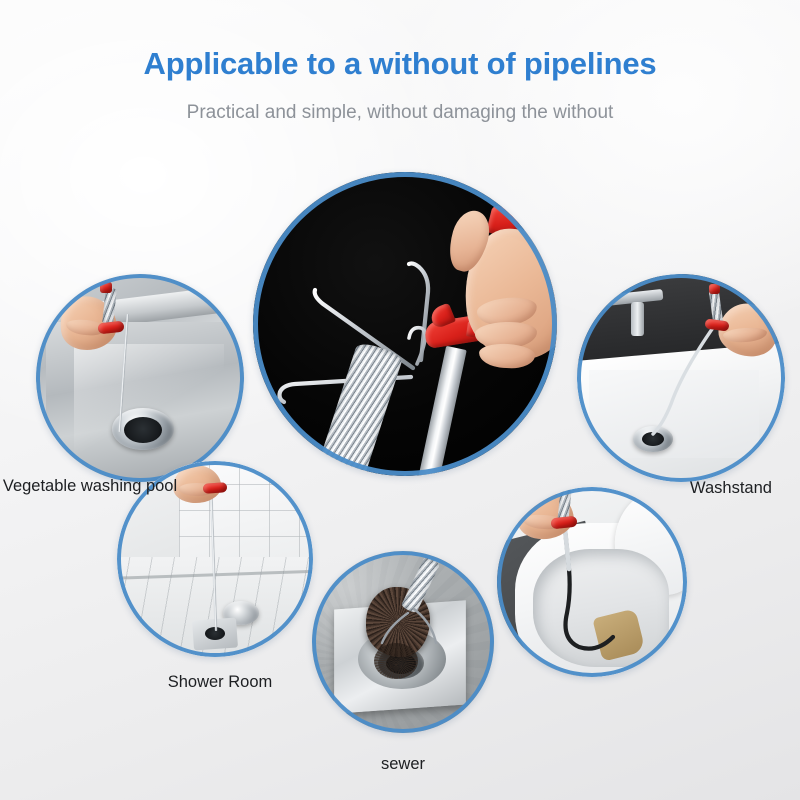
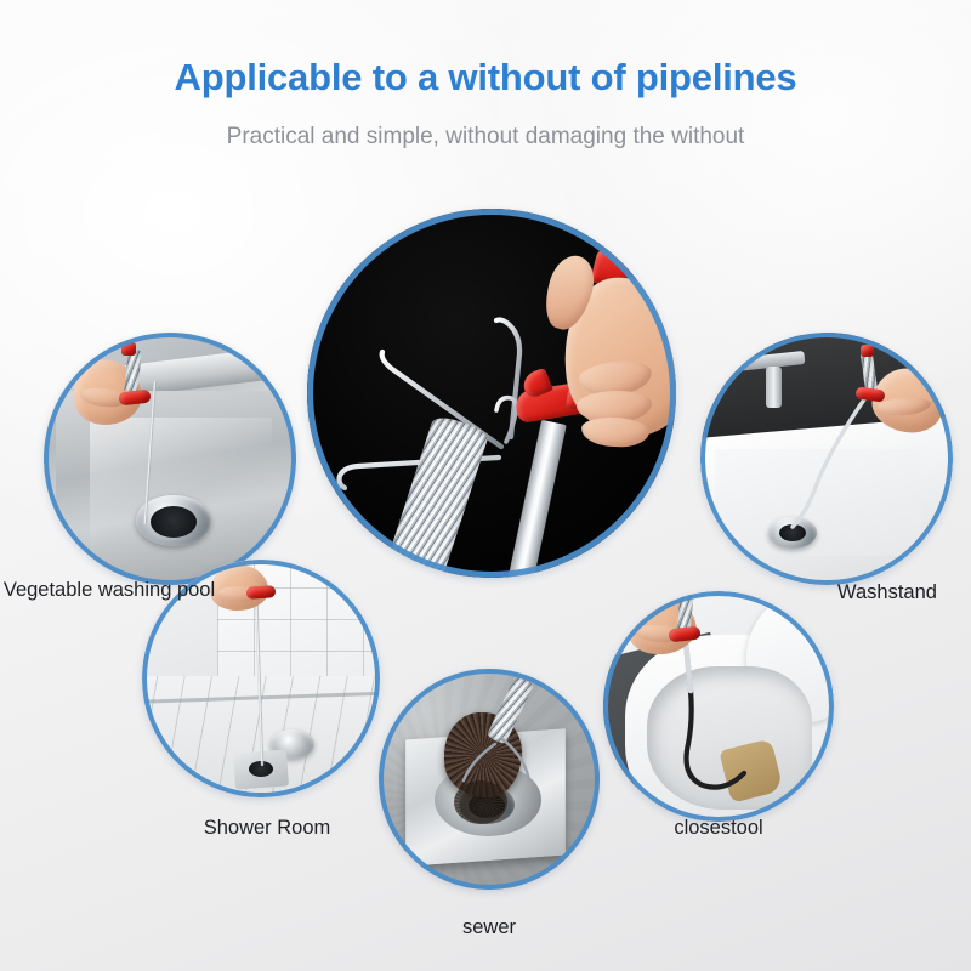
  Applicable to a without of pipelines
  Practical and simple, without damaging the without
  Vegetable washing pool
  Washstand
  Shower Room
  sewer
+ closestool
